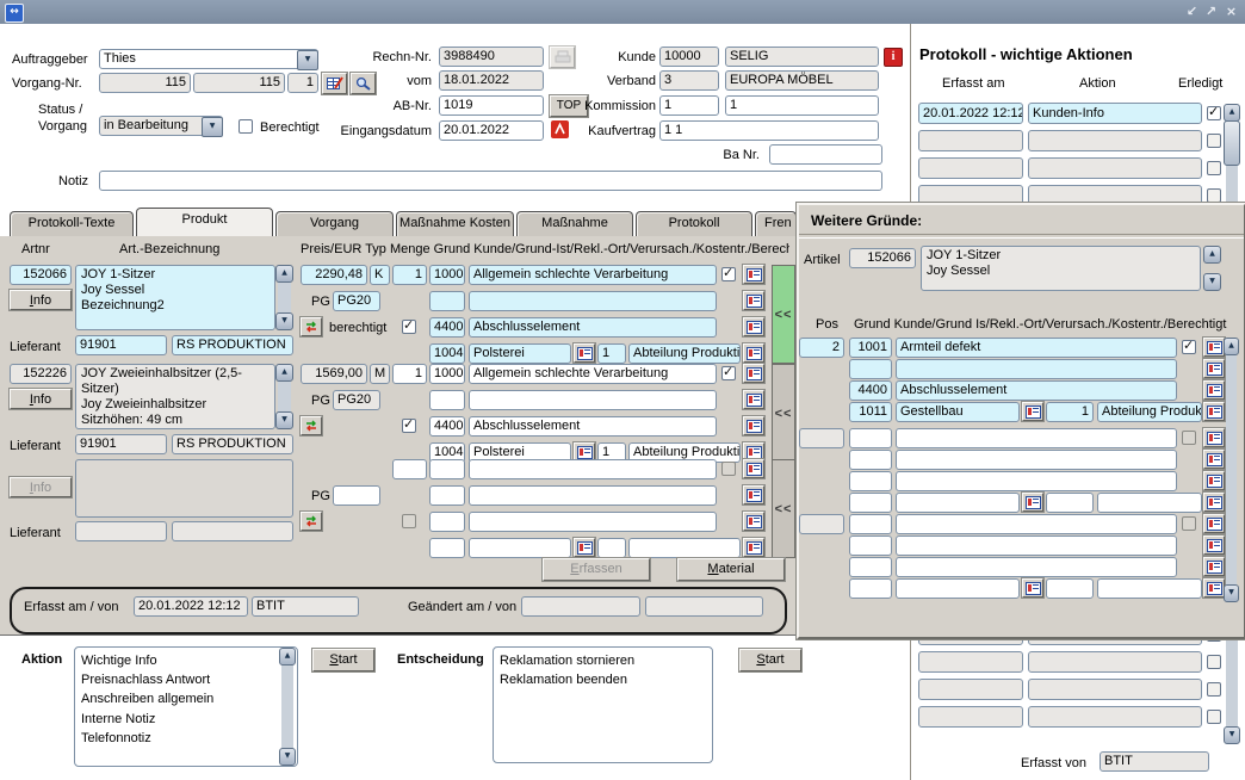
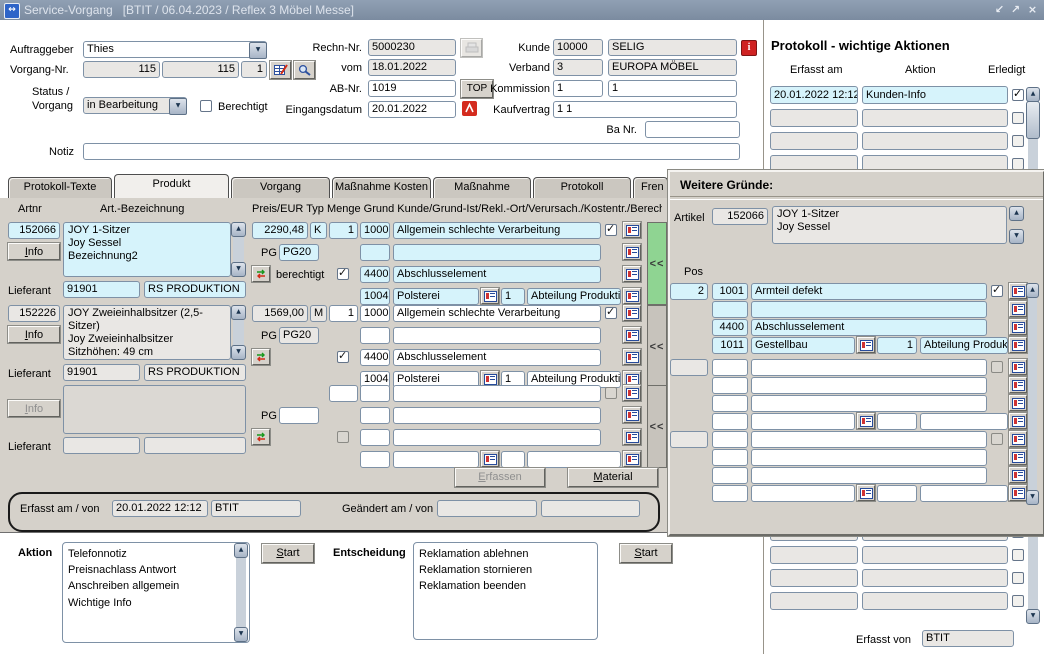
  ↔
+ Service-Vorgang [BTIT / 06.04.2023 / Reflex 3 Möbel Messe]
  ↙
  ↗
  ×
  Auftraggeber
  Thies
  Vorgang-Nr.
  115
  115
  1
  Status /
  Vorgang
  in Bearbeitung
  Berechtigt
  Notiz
  Rechn-Nr.
- 3988490
+ 5000230
  vom
  18.01.2022
  AB-Nr.
  1019
  TOP
  Eingangsdatum
  20.01.2022
  Kunde
  10000
  SELIG
  i
  Verband
  3
  EUROPA MÖBEL
  Kommission
  1
  1
  Kaufvertrag
  1 1
  Ba Nr.
  Protokoll - wichtige Aktionen
  Erfasst am
  Aktion
  Erledigt
  20.01.2022 12:12
  Kunden-Info
  Erfasst von
  BTIT
  Protokoll-Texte
  Produkt
  Vorgang
  Maßnahme Kosten
  Maßnahme
  Protokoll
  Fren
  Artnr
  Art.-Bezeichnung
  Preis/EUR Typ Menge Grund Kunde/Grund-Ist/Rekl.-Ort/Verursach./Kostentr./Berec
  152066
  Info
  JOY 1-Sitzer
  Joy Sessel
  Bezeichnung2
  Lieferant
  91901
  RS PRODUKTION
  2290,48
  K
  1
  1000
  Allgemein schlechte Verarbeitung
  PG
  PG20
  berechtigt
  4400
  Abschlusselement
  1004
  Polsterei
  1
  Abteilung Produkti
  <<
  152226
  Info
  JOY Zweieinhalbsitzer (2,5-Sitzer)
  Joy Zweieinhalbsitzer
  Sitzhöhen: 49 cm
  Lieferant
  91901
  RS PRODUKTION
  1569,00
  M
  1
  1000
  Allgemein schlechte Verarbeitung
  PG
  PG20
  4400
  Abschlusselement
  1004
  Polsterei
  1
  Abteilung Produkti
  <<
  Info
  Lieferant
  PG
  <<
  Erfassen
  Material
  Erfasst am / von
  20.01.2022 12:12
  BTIT
  Geändert am / von
  Aktion
- Wichtige Info
+ Telefonnotiz
  Preisnachlass Antwort
  Anschreiben allgemein
- Interne Notiz
- Telefonnotiz
+ Wichtige Info
  Start
  Entscheidung
+ Reklamation ablehnen
  Reklamation stornieren
  Reklamation beenden
  Start
  Weitere Gründe:
  Artikel
  152066
  JOY 1-Sitzer
  Joy Sessel
  Pos
- Grund Kunde/Grund Is/Rekl.-Ort/Verursach./Kostentr./Berechtigt
  2
  1001
  Armteil defekt
  4400
  Abschlusselement
  1011
  Gestellbau
  1
  Abteilung Produk
